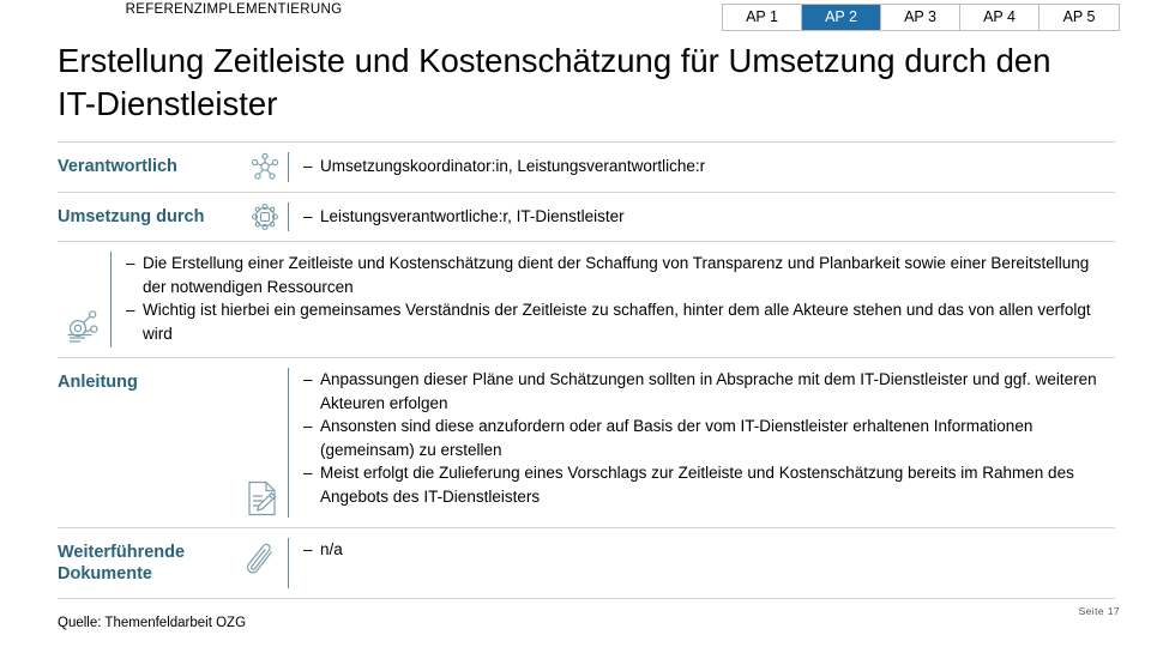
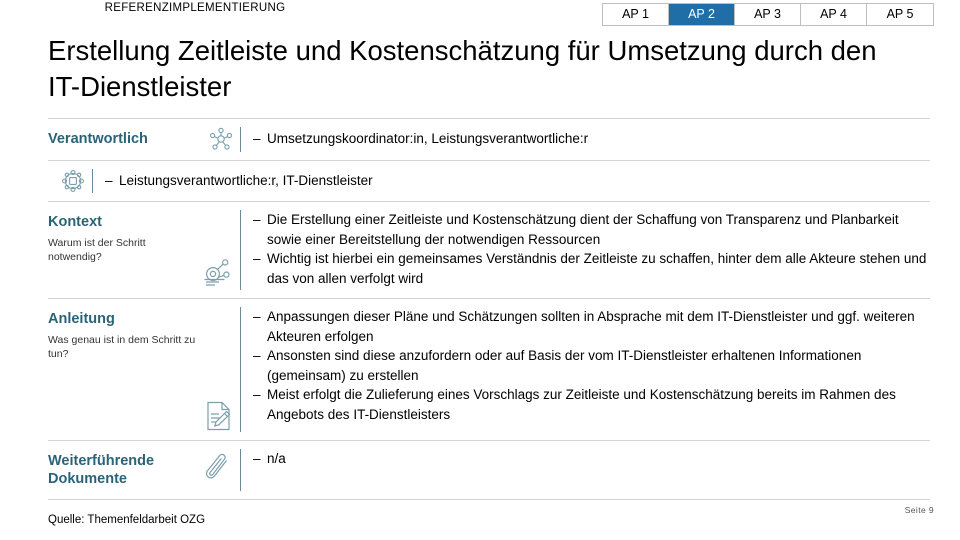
  REFERENZIMPLEMENTIERUNG
  AP 1
  AP 2
  AP 3
  AP 4
  AP 5
  Erstellung Zeitleiste und Kostenschätzung für Umsetzung durch den IT-Dienstleister
  Verantwortlich
  –
  Umsetzungskoordinator:in, Leistungsverantwortliche:r
- Umsetzung durch
  –
  Leistungsverantwortliche:r, IT-Dienstleister
+ Kontext
+ Warum ist der Schritt notwendig?
  –
  Die Erstellung einer Zeitleiste und Kostenschätzung dient der Schaffung von Transparenz und Planbarkeit sowie einer Bereitstellung der notwendigen Ressourcen
  –
  Wichtig ist hierbei ein gemeinsames Verständnis der Zeitleiste zu schaffen, hinter dem alle Akteure stehen und das von allen verfolgt wird
  Anleitung
+ Was genau ist in dem Schritt zu tun?
  –
  Anpassungen dieser Pläne und Schätzungen sollten in Absprache mit dem IT-Dienstleister und ggf. weiteren Akteuren erfolgen
  –
  Ansonsten sind diese anzufordern oder auf Basis der vom IT-Dienstleister erhaltenen Informationen (gemeinsam) zu erstellen
  –
  Meist erfolgt die Zulieferung eines Vorschlags zur Zeitleiste und Kostenschätzung bereits im Rahmen des Angebots des IT-Dienstleisters
  Weiterführende Dokumente
  –
  n/a
  Quelle: Themenfeldarbeit OZG
- Seite 17
+ Seite 9
